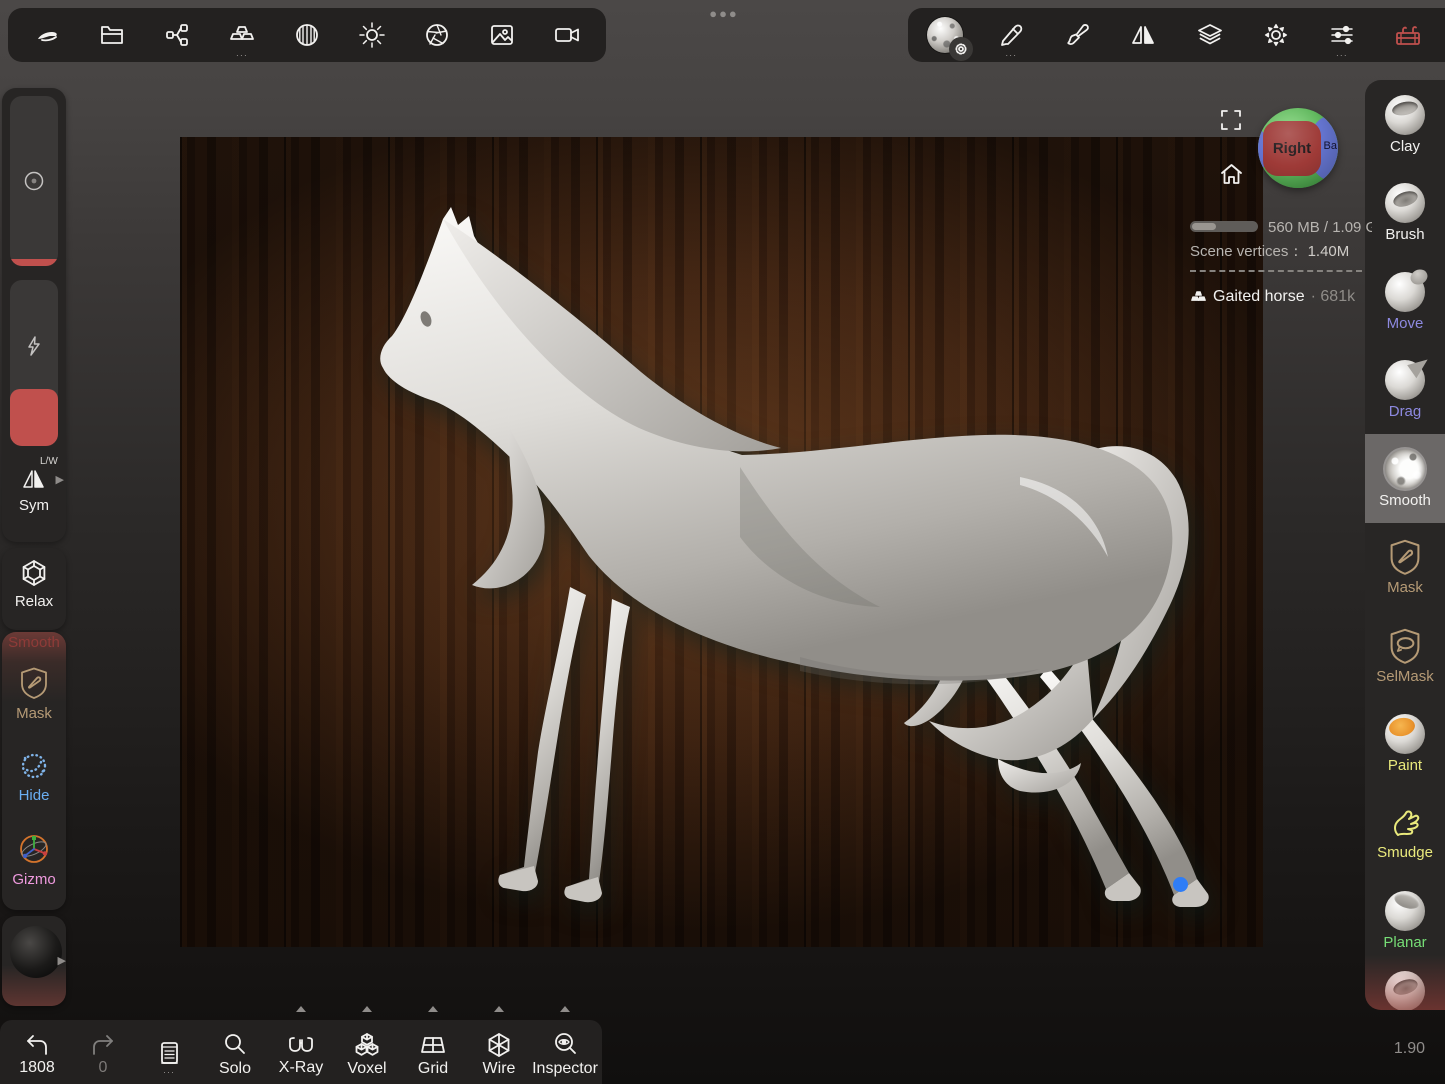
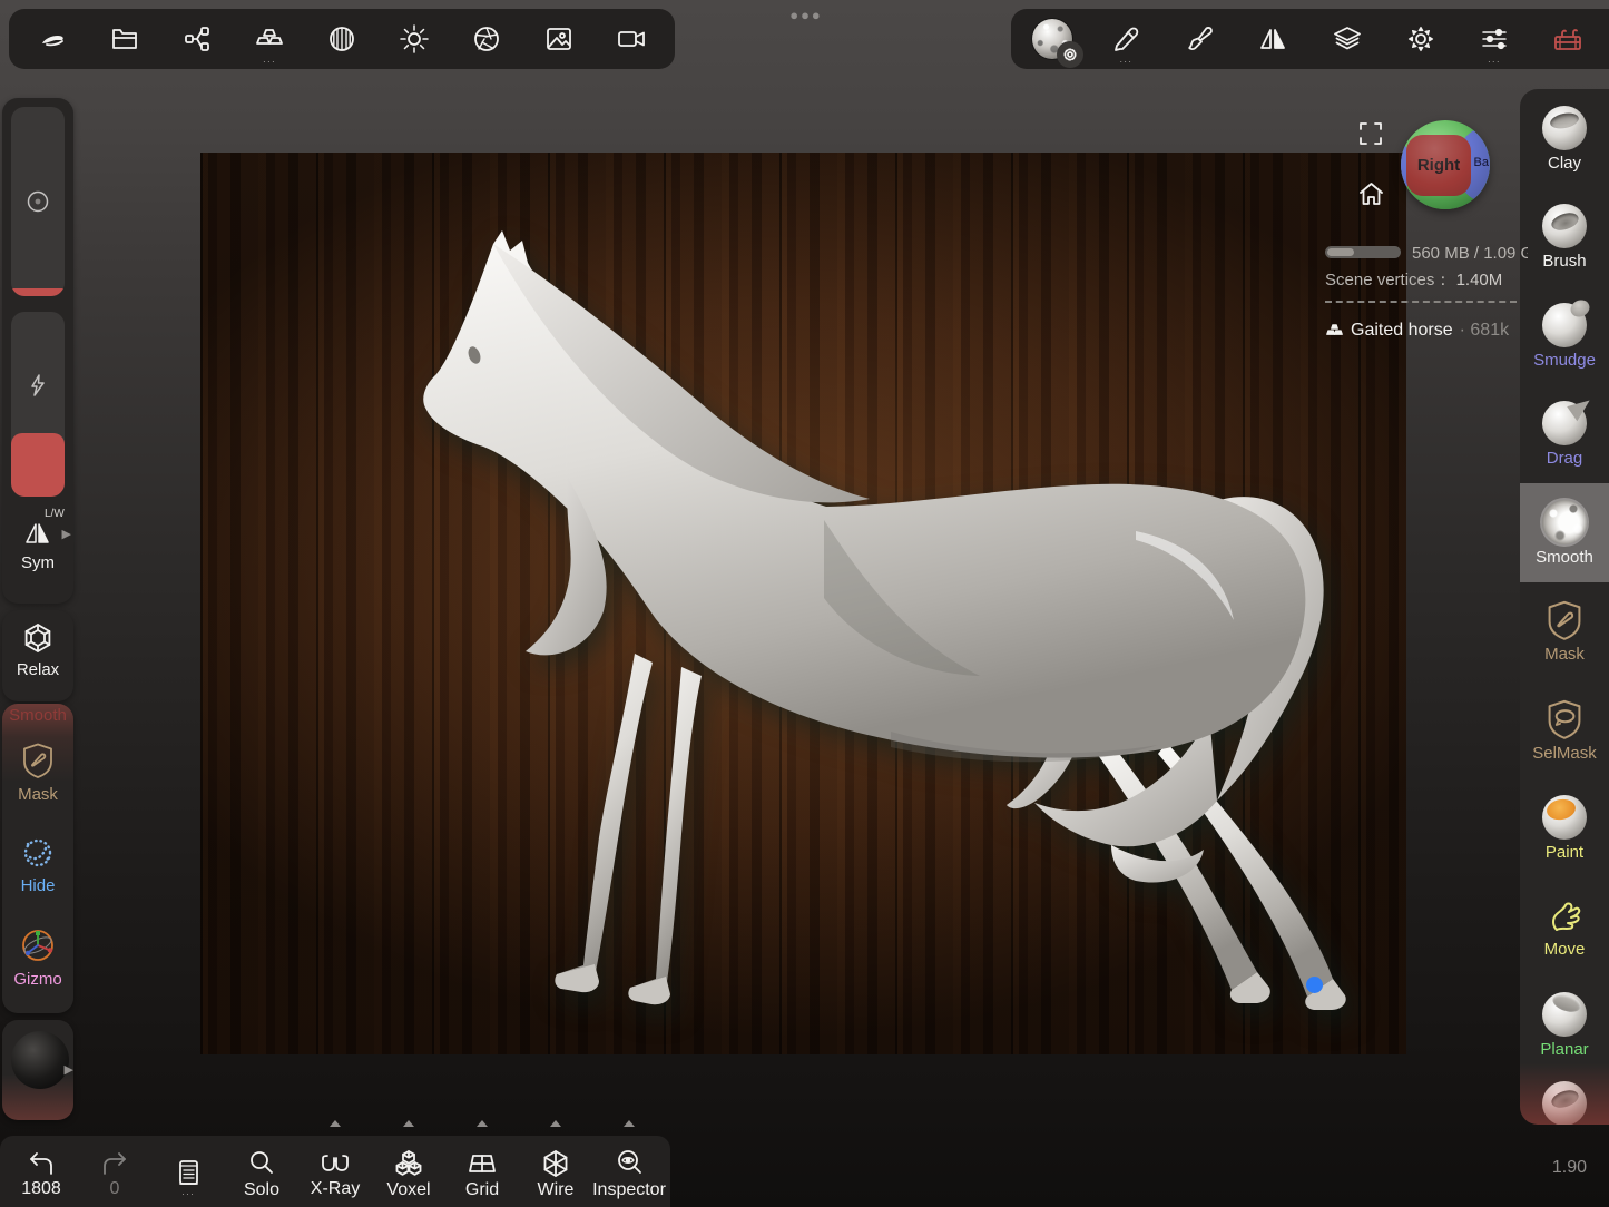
  ···
  ●●●
  ···
  ···
  L/W
  ▶
  Sym
  Relax
  Smooth
  Mask
  Hide
  Gizmo
  ▶
  Clay
  Brush
- Move
+ Smudge
  Drag
  Smooth
  Mask
  SelMask
  Paint
- Smudge
+ Move
  Planar
  560 MB / 1.09 G
  Scene vertices： 1.40M
  Gaited horse
  · 681k
  1808
  0
  ···
  Solo
  X-Ray
  Voxel
  Grid
  Wire
  Inspector
  1.90
